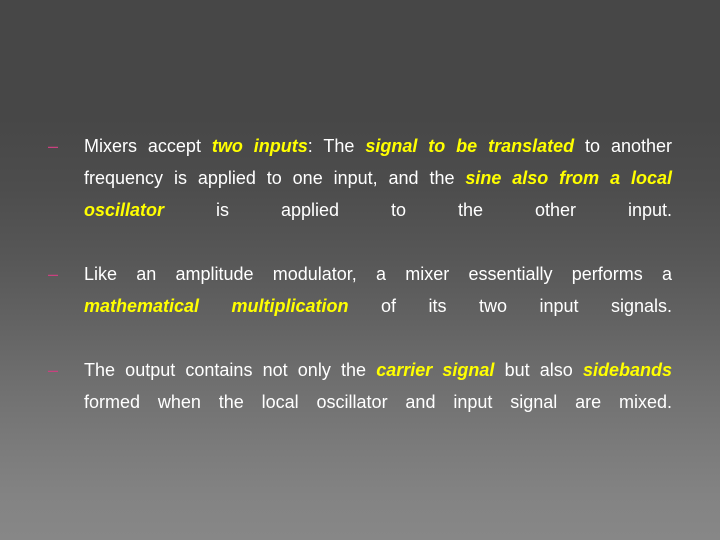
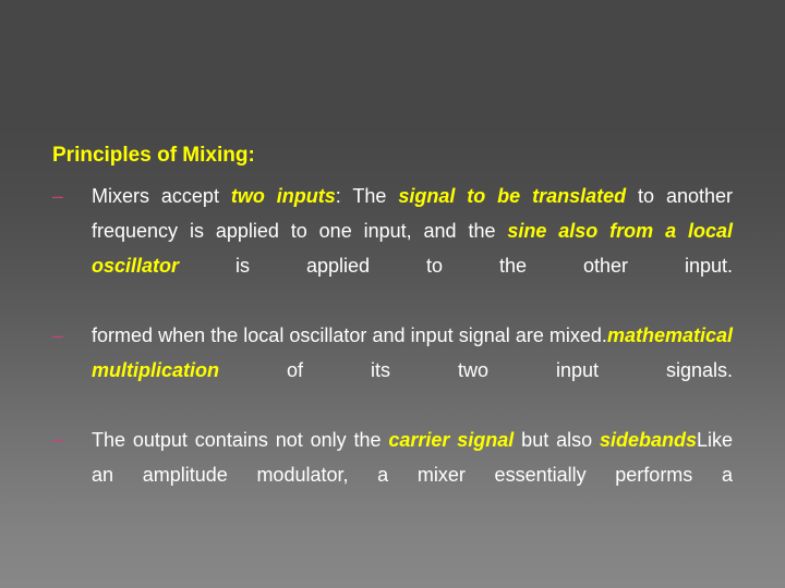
+ Principles of Mixing:
  –
  Mixers accept two inputs: The signal to be translated to another frequency is applied to one input, and the sine also from a local oscillator is applied to the other input.
  –
- Like an amplitude modulator, a mixer essentially performs a mathematical multiplication of its two input signals.
+ formed when the local oscillator and input signal are mixed.mathematical multiplication of its two input signals.
  –
- The output contains not only the carrier signal but also sidebands formed when the local oscillator and input signal are mixed.
+ The output contains not only the carrier signal but also sidebandsLike an amplitude modulator, a mixer essentially performs a
